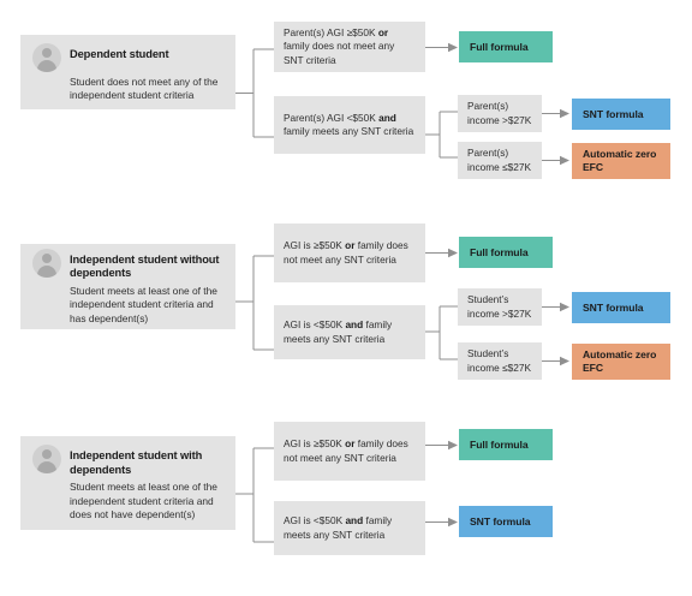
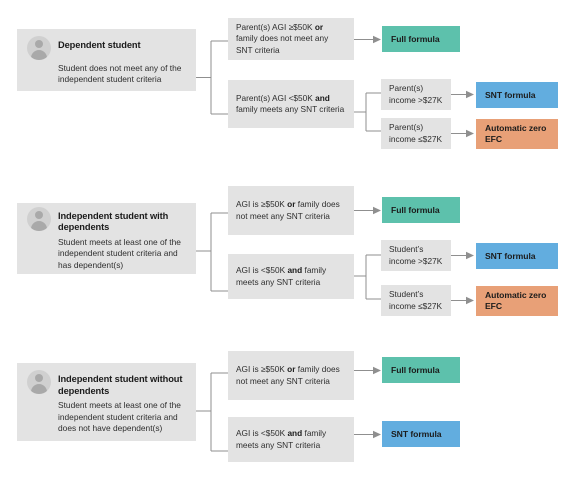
  Dependent student
  Student does not meet any of the independent student criteria
  Parent(s) AGI ≥$50K or family does not meet any SNT criteria
  Full formula
  Parent(s) AGI <$50K and family meets any SNT criteria
  Parent(s) income >$27K
  SNT formula
  Parent(s) income ≤$27K
  Automatic zero EFC
- Independent student without dependents
+ Independent student with dependents
  Student meets at least one of the independent student criteria and has dependent(s)
  AGI is ≥$50K or family does not meet any SNT criteria
  Full formula
  AGI is <$50K and family meets any SNT criteria
  Student’s income >$27K
  SNT formula
  Student’s income ≤$27K
  Automatic zero EFC
- Independent student with dependents
+ Independent student without dependents
  Student meets at least one of the independent student criteria and does not have dependent(s)
  AGI is ≥$50K or family does not meet any SNT criteria
  Full formula
  AGI is <$50K and family meets any SNT criteria
  SNT formula
